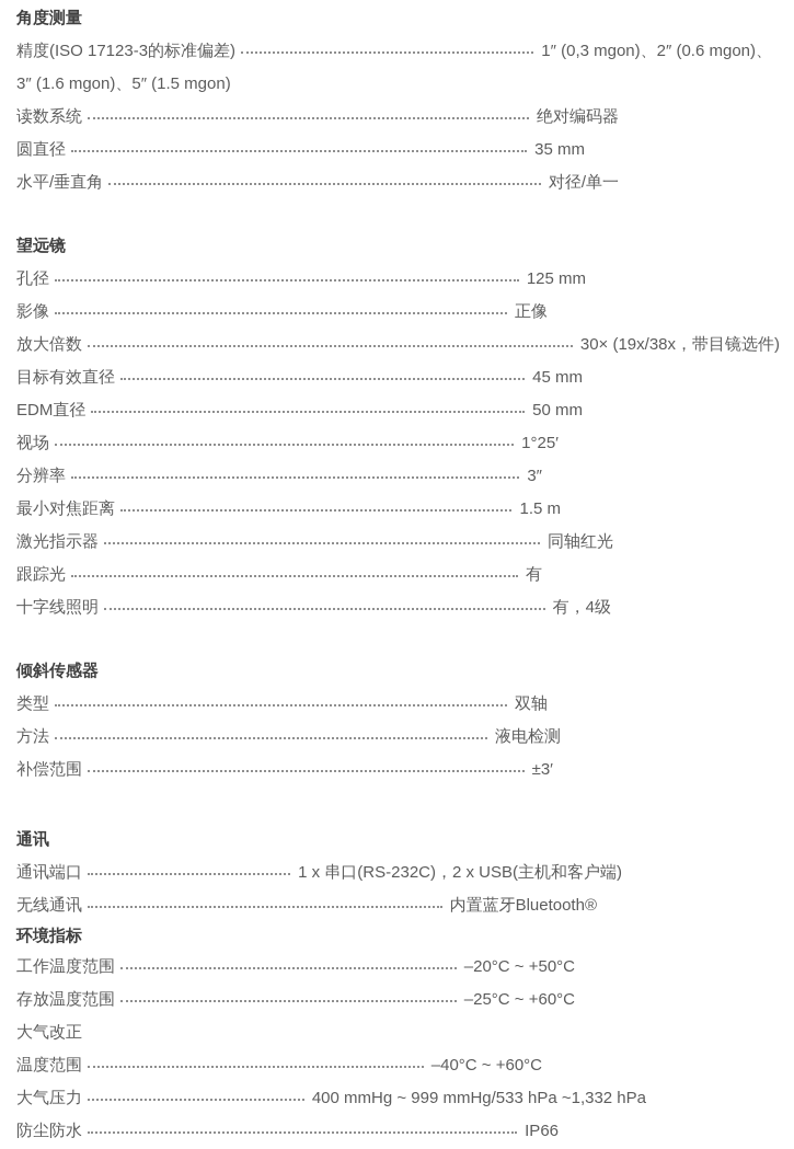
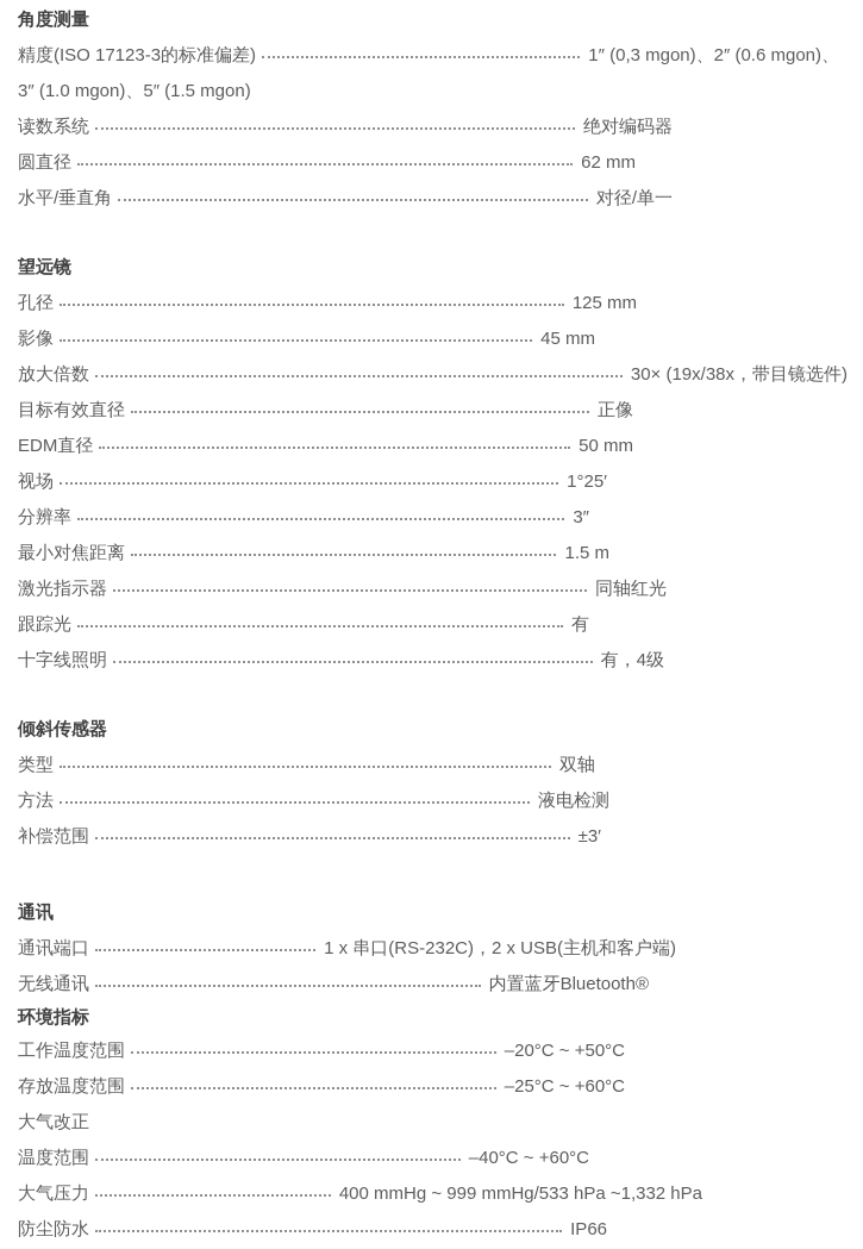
  角度测量
  精度(ISO 17123-3的标准偏差)
  1″ (0,3 mgon)、2″ (0.6 mgon)、
- 3″ (1.6 mgon)、5″ (1.5 mgon)
+ 3″ (1.0 mgon)、5″ (1.5 mgon)
  读数系统
  绝对编码器
  圆直径
- 35 mm
+ 62 mm
  水平/垂直角
  对径/单一
  望远镜
  孔径
  125 mm
  影像
- 正像
+ 45 mm
  放大倍数
  30× (19x/38x，带目镜选件)
  目标有效直径
- 45 mm
+ 正像
  EDM直径
  50 mm
  视场
  1°25′
  分辨率
  3″
  最小对焦距离
  1.5 m
  激光指示器
  同轴红光
  跟踪光
  有
  十字线照明
  有，4级
  倾斜传感器
  类型
  双轴
  方法
  液电检测
  补偿范围
  ±3′
  通讯
  通讯端口
  1 x 串口(RS-232C)，2 x USB(主机和客户端)
  无线通讯
  内置蓝牙Bluetooth®
  环境指标
  工作温度范围
  –20°C ~ +50°C
  存放温度范围
  –25°C ~ +60°C
  大气改正
  温度范围
  –40°C ~ +60°C
  大气压力
  400 mmHg ~ 999 mmHg/533 hPa ~1,332 hPa
  防尘防水
  IP66
